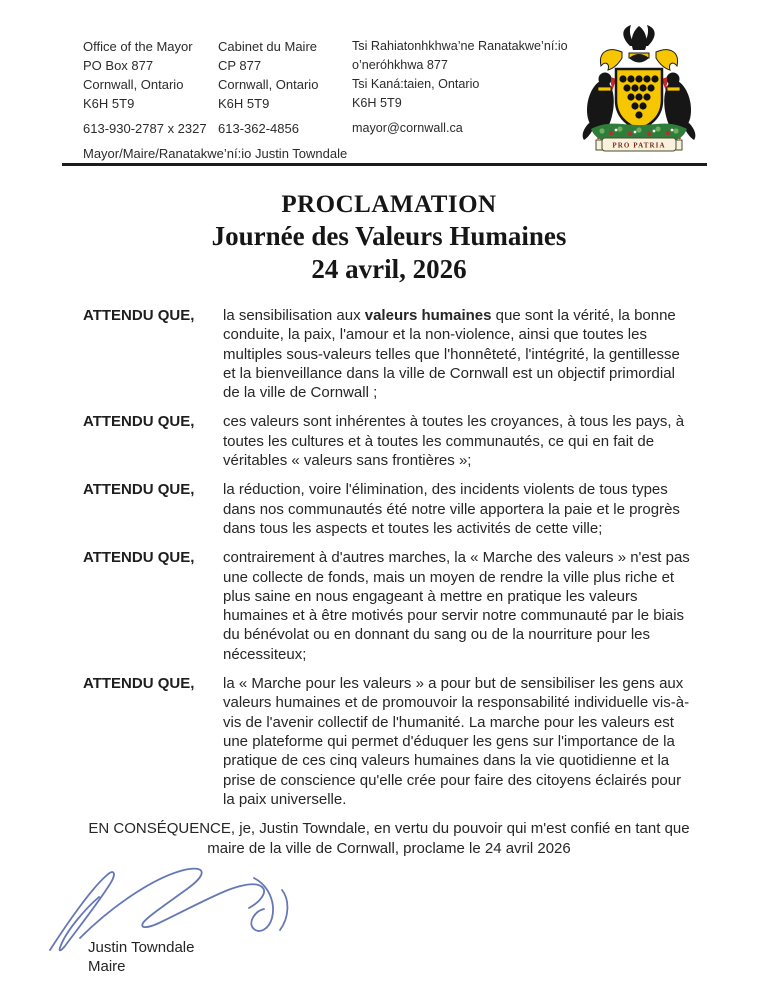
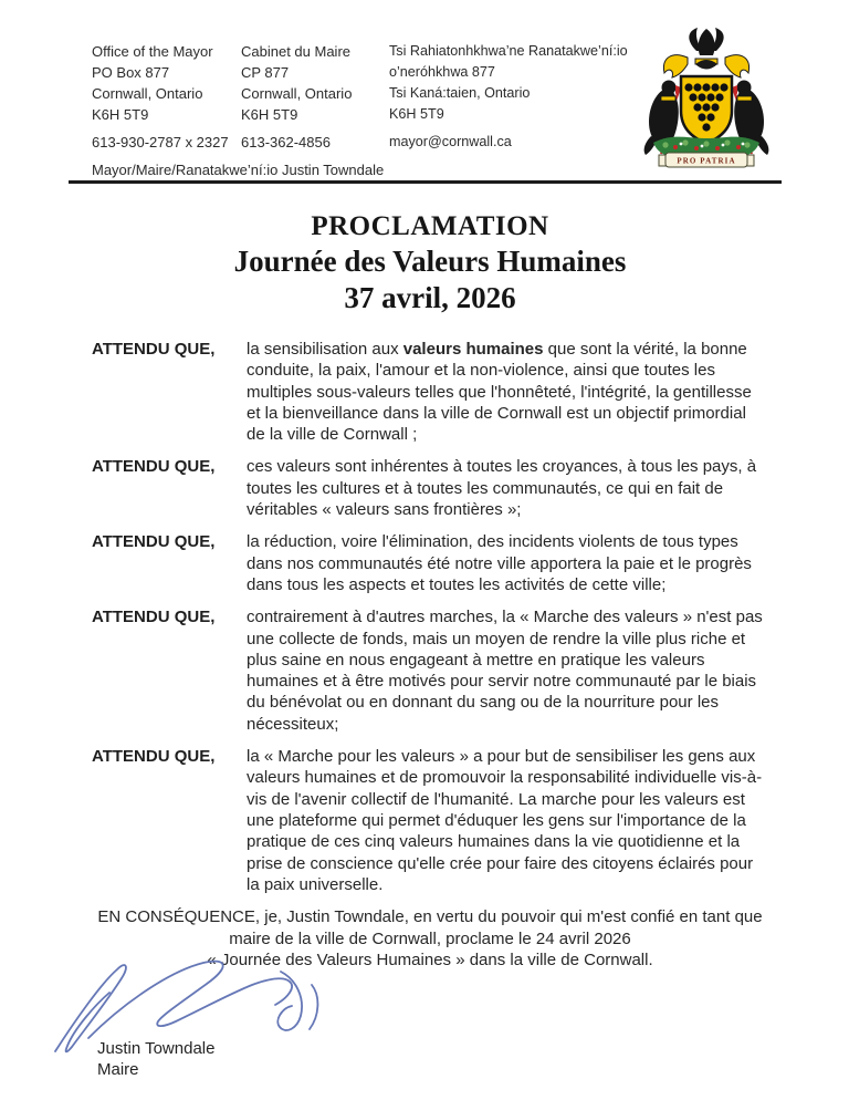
  Office of the Mayor
  PO Box 877
  Cornwall, Ontario
  K6H 5T9
  613-930-2787 x 2327
  Cabinet du Maire
  CP 877
  Cornwall, Ontario
  K6H 5T9
  613-362-4856
  Tsi Rahiatonhkhwa’ne Ranatakwe’ní:io
  o’neróhkhwa 877
  Tsi Kaná:taien, Ontario
  K6H 5T9
  mayor@cornwall.ca
  PRO PATRIA
  Mayor/Maire/Ranatakwe’ní:io Justin Towndale
  PROCLAMATION
  Journée des Valeurs Humaines
- 24 avril, 2026
+ 37 avril, 2026
  ATTENDU QUE,
  la sensibilisation aux valeurs humaines que sont la vérité, la bonne conduite, la paix, l'amour et la non-violence, ainsi que toutes les multiples sous-valeurs telles que l'honnêteté, l'intégrité, la gentillesse et la bienveillance dans la ville de Cornwall est un objectif primordial de la ville de Cornwall ;
  ATTENDU QUE,
  ces valeurs sont inhérentes à toutes les croyances, à tous les pays, à toutes les cultures et à toutes les communautés, ce qui en fait de véritables « valeurs sans frontières »;
  ATTENDU QUE,
  la réduction, voire l'élimination, des incidents violents de tous types dans nos communautés été notre ville apportera la paie et le progrès dans tous les aspects et toutes les activités de cette ville;
  ATTENDU QUE,
  contrairement à d'autres marches, la « Marche des valeurs » n'est pas une collecte de fonds, mais un moyen de rendre la ville plus riche et plus saine en nous engageant à mettre en pratique les valeurs humaines et à être motivés pour servir notre communauté par le biais du bénévolat ou en donnant du sang ou de la nourriture pour les nécessiteux;
  ATTENDU QUE,
  la « Marche pour les valeurs » a pour but de sensibiliser les gens aux valeurs humaines et de promouvoir la responsabilité individuelle vis-à-vis de l'avenir collectif de l'humanité. La marche pour les valeurs est une plateforme qui permet d'éduquer les gens sur l'importance de la pratique de ces cinq valeurs humaines dans la vie quotidienne et la prise de conscience qu'elle crée pour faire des citoyens éclairés pour la paix universelle.
  EN CONSÉQUENCE, je, Justin Towndale, en vertu du pouvoir qui m'est confié en tant que
  maire de la ville de Cornwall, proclame le 24 avril 2026
+ « Journée des Valeurs Humaines » dans la ville de Cornwall.
  Justin Towndale
  Maire
